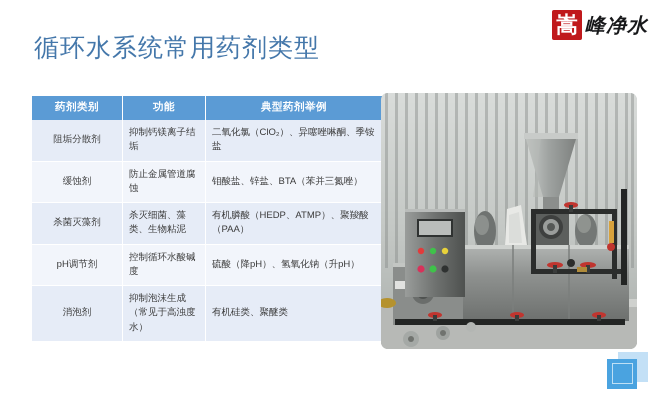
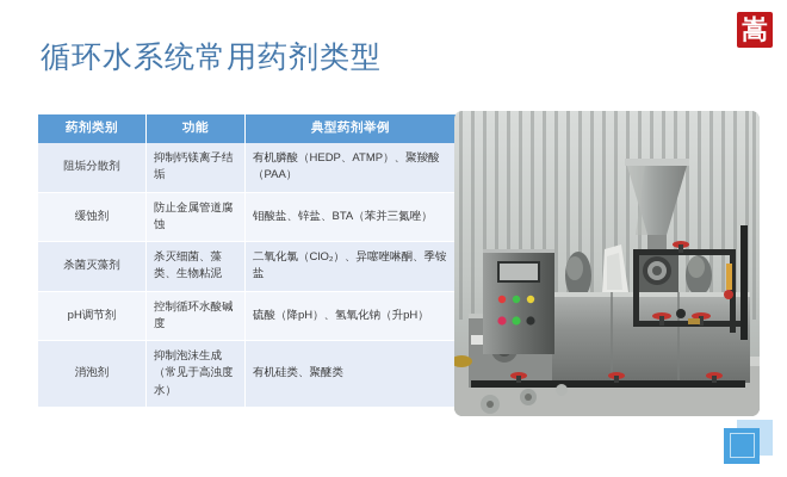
  嵩
- 峰净水
  循环水系统常用药剂类型
  药剂类别	功能	典型药剂举例
- 阻垢分散剂	抑制钙镁离子结垢	二氧化氯（ClO₂）、异噻唑啉酮、季铵盐
+ 阻垢分散剂	抑制钙镁离子结垢	有机膦酸（HEDP、ATMP）、聚羧酸（PAA）
  缓蚀剂	防止金属管道腐蚀	钼酸盐、锌盐、BTA（苯并三氮唑）
- 杀菌灭藻剂	杀灭细菌、藻类、生物粘泥	有机膦酸（HEDP、ATMP）、聚羧酸（PAA）
+ 杀菌灭藻剂	杀灭细菌、藻类、生物粘泥	二氧化氯（ClO₂）、异噻唑啉酮、季铵盐
  pH调节剂	控制循环水酸碱度	硫酸（降pH）、氢氧化钠（升pH）
  消泡剂	抑制泡沫生成（常见于高浊度水）	有机硅类、聚醚类
